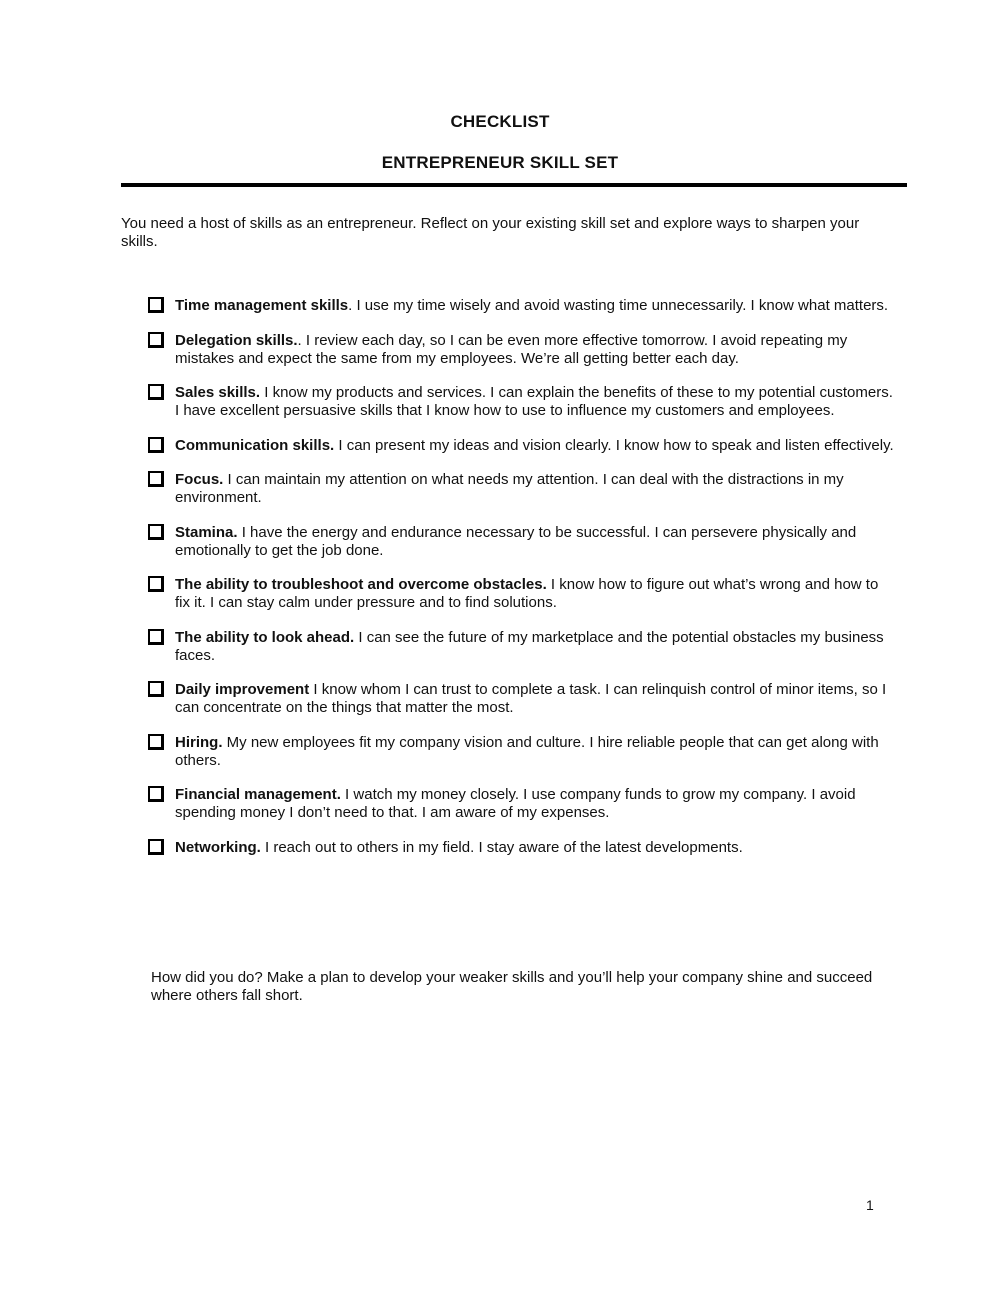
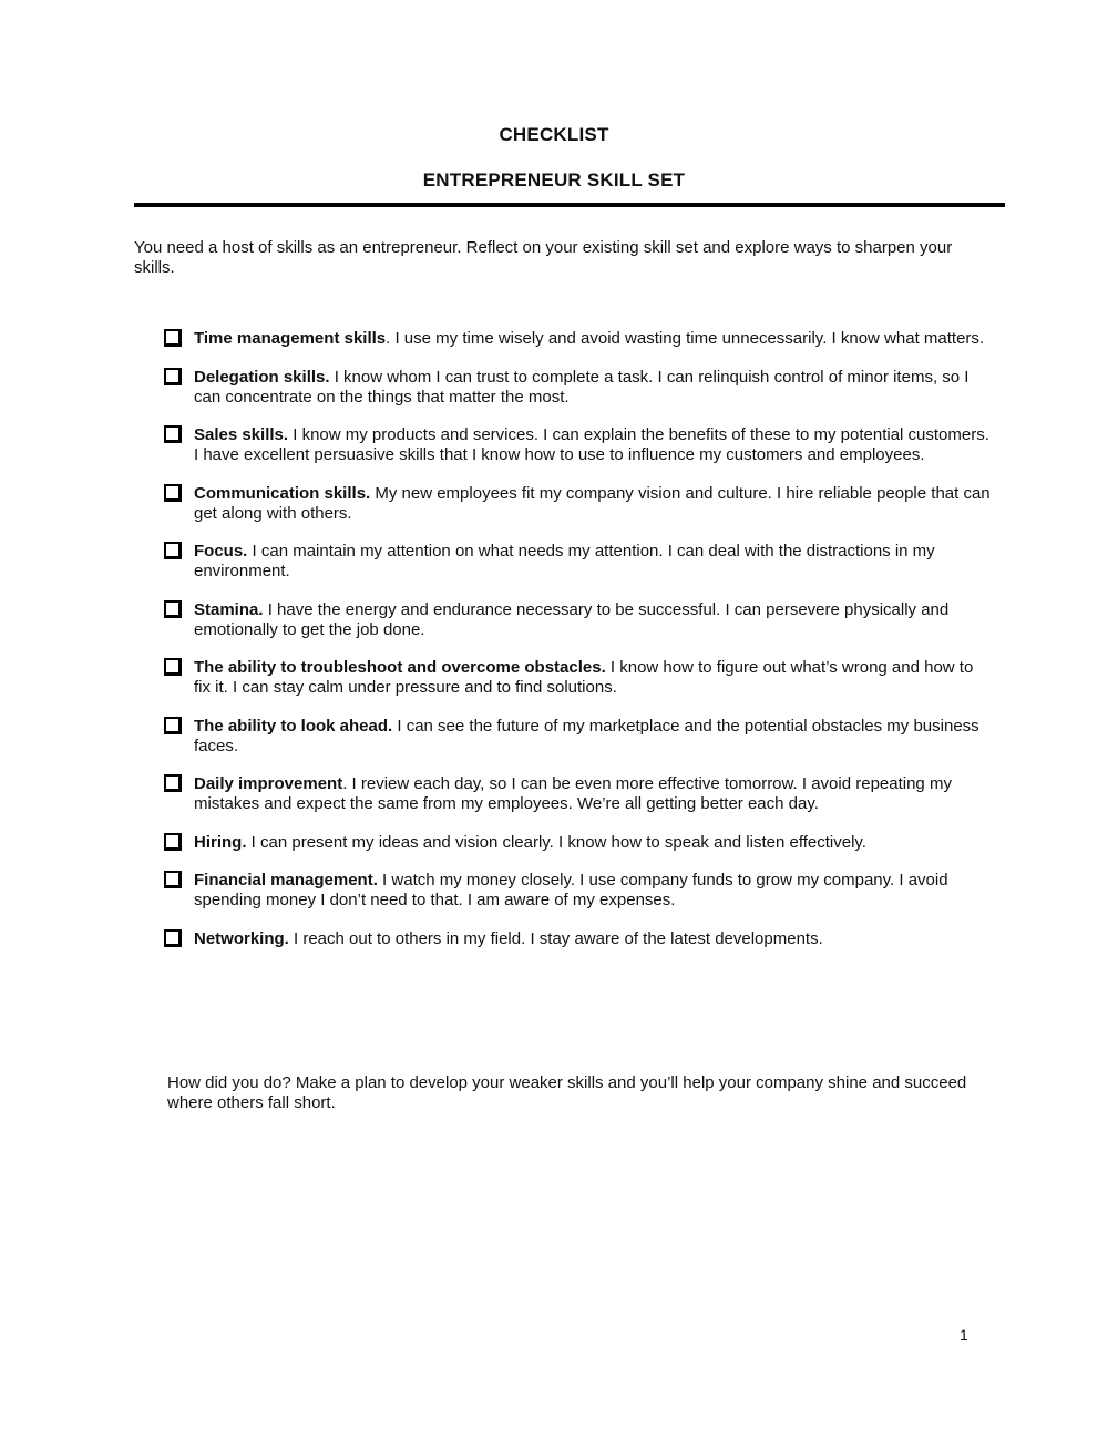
  CHECKLIST
  ENTREPRENEUR SKILL SET
  You need a host of skills as an entrepreneur. Reflect on your existing skill set and explore ways to sharpen your skills.
  Time management skills. I use my time wisely and avoid wasting time unnecessarily. I know what matters.
- Delegation skills.. I review each day, so I can be even more effective tomorrow. I avoid repeating my mistakes and expect the same from my employees. We’re all getting better each day.
+ Delegation skills. I know whom I can trust to complete a task. I can relinquish control of minor items, so I can concentrate on the things that matter the most.
  Sales skills. I know my products and services. I can explain the benefits of these to my potential customers. I have excellent persuasive skills that I know how to use to influence my customers and employees.
- Communication skills. I can present my ideas and vision clearly. I know how to speak and listen effectively.
+ Communication skills. My new employees fit my company vision and culture. I hire reliable people that can get along with others.
  Focus. I can maintain my attention on what needs my attention. I can deal with the distractions in my environment.
  Stamina. I have the energy and endurance necessary to be successful. I can persevere physically and emotionally to get the job done.
  The ability to troubleshoot and overcome obstacles. I know how to figure out what’s wrong and how to fix it. I can stay calm under pressure and to find solutions.
  The ability to look ahead. I can see the future of my marketplace and the potential obstacles my business faces.
- Daily improvement I know whom I can trust to complete a task. I can relinquish control of minor items, so I can concentrate on the things that matter the most.
+ Daily improvement. I review each day, so I can be even more effective tomorrow. I avoid repeating my mistakes and expect the same from my employees. We’re all getting better each day.
- Hiring. My new employees fit my company vision and culture. I hire reliable people that can get along with others.
+ Hiring. I can present my ideas and vision clearly. I know how to speak and listen effectively.
  Financial management. I watch my money closely. I use company funds to grow my company. I avoid spending money I don’t need to that. I am aware of my expenses.
  Networking. I reach out to others in my field. I stay aware of the latest developments.
  How did you do? Make a plan to develop your weaker skills and you’ll help your company shine and succeed where others fall short.
  1
